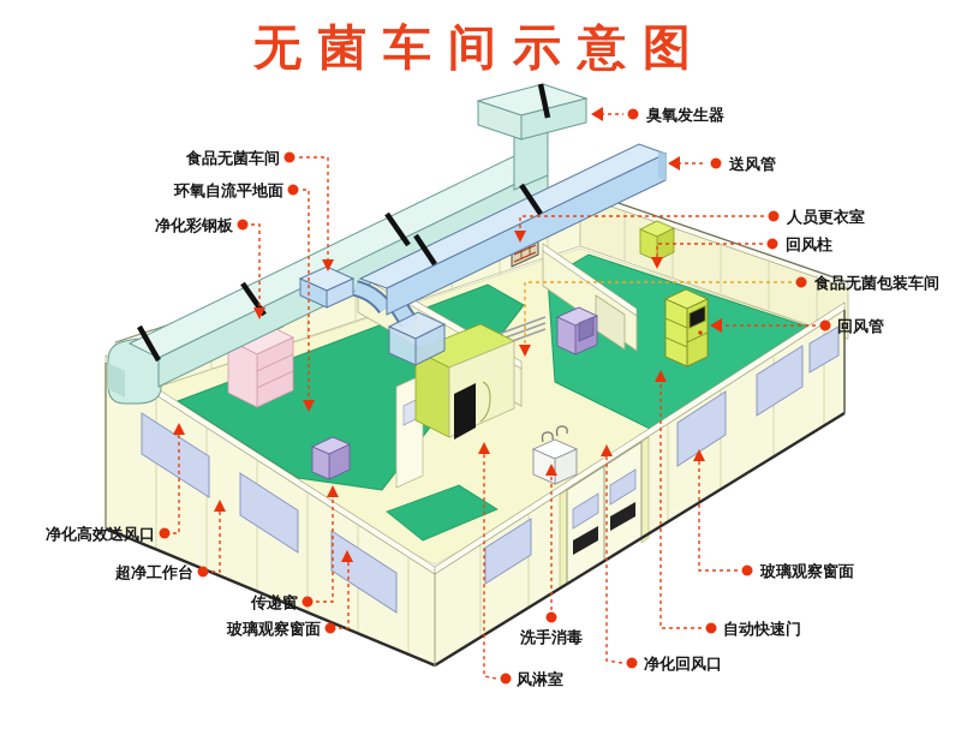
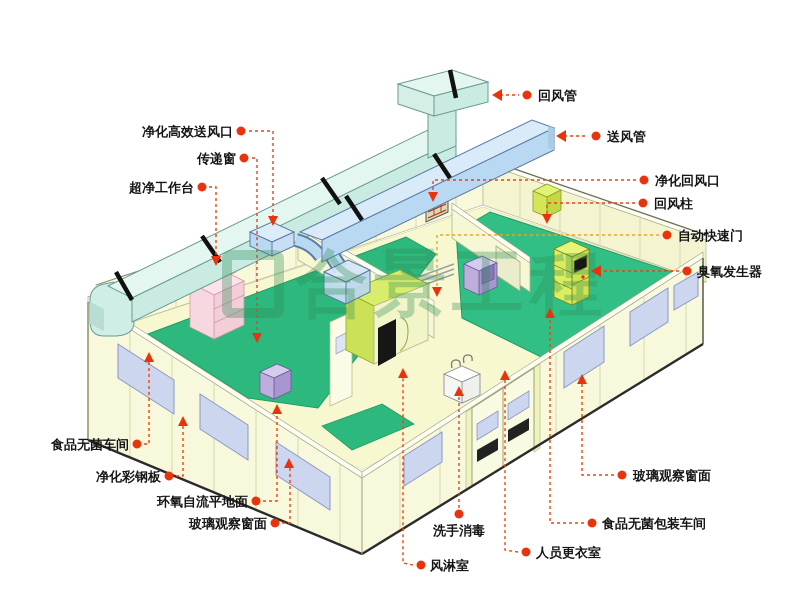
+ 合景工程
- 食品无菌车间
+ 净化高效送风口
- 环氧自流平地面
+ 传递窗
- 净化彩钢板
+ 超净工作台
- 净化高效送风口
+ 食品无菌车间
- 超净工作台
+ 净化彩钢板
- 传递窗
+ 环氧自流平地面
  玻璃观察窗面
- 臭氧发生器
+ 回风管
  送风管
- 人员更衣室
+ 净化回风口
  回风柱
- 食品无菌包装车间
+ 自动快速门
- 回风管
+ 臭氧发生器
  玻璃观察窗面
- 自动快速门
+ 食品无菌包装车间
- 净化回风口
+ 人员更衣室
  洗手消毒
  风淋室
- 无菌车间示意图
